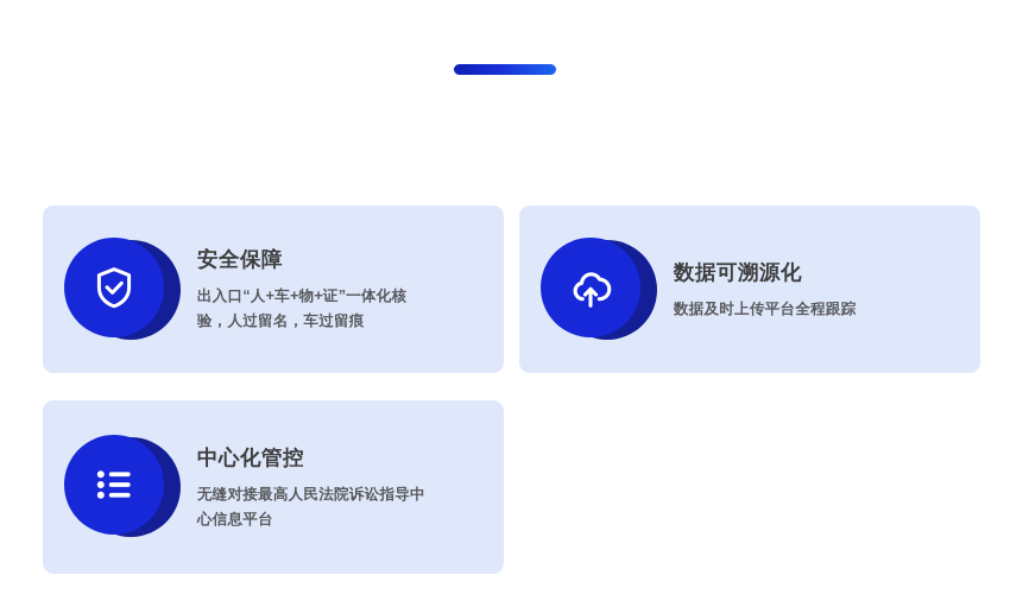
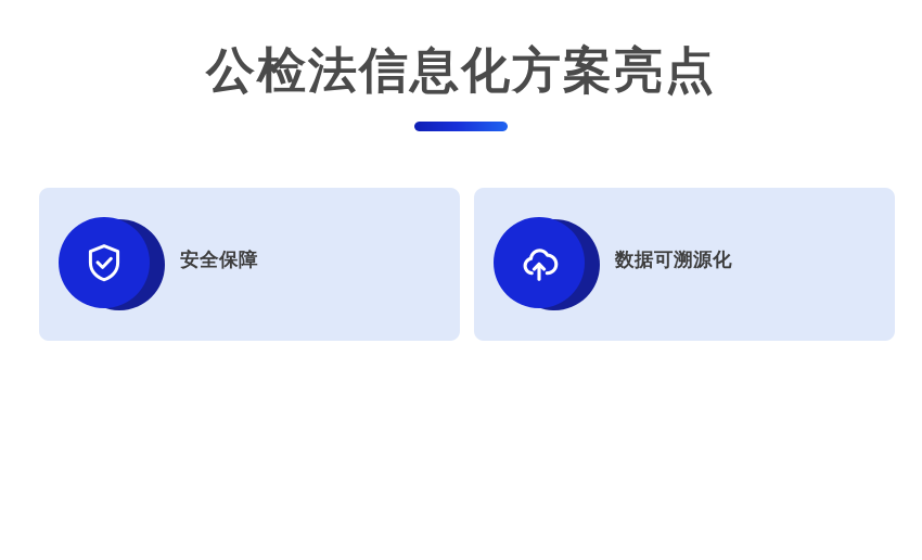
+ 公检法信息化方案亮点
  安全保障
- 出入口“人+车+物+证”一体化核验，人过留名，车过留痕
  数据可溯源化
- 数据及时上传平台全程跟踪
- 中心化管控
- 无缝对接最高人民法院诉讼指导中心信息平台
